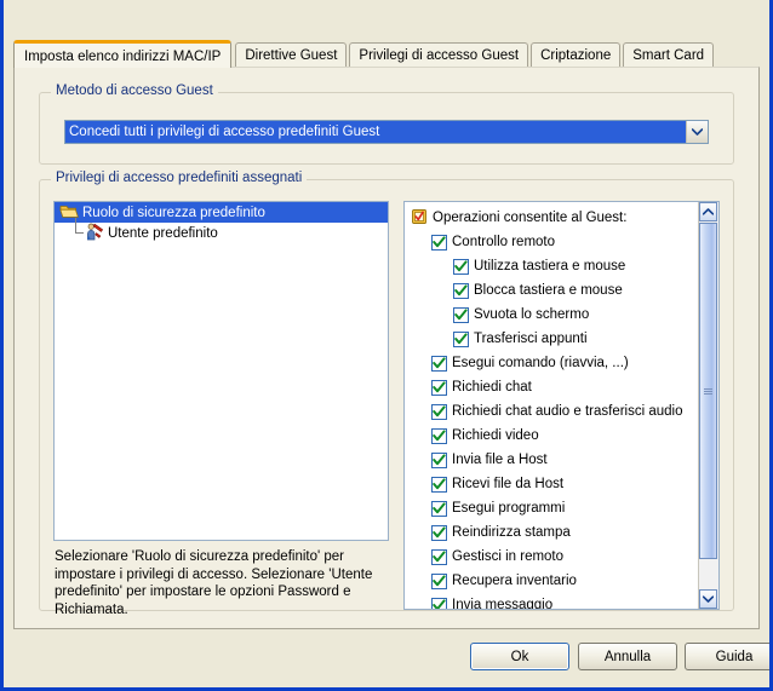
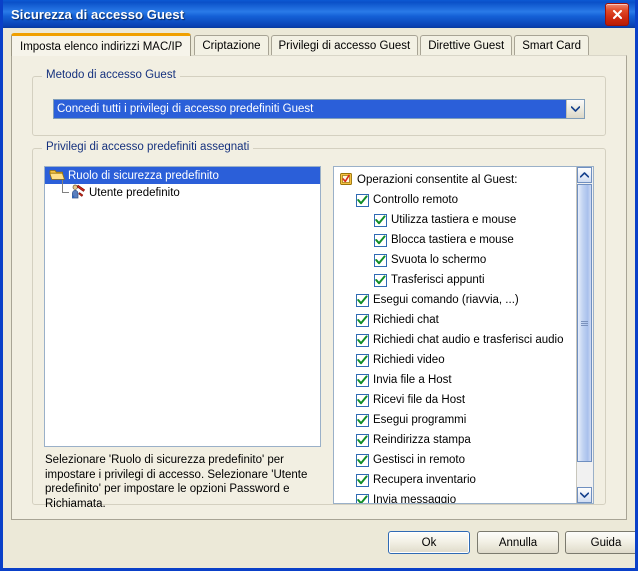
+ Sicurezza di accesso Guest
  Imposta elenco indirizzi MAC/IP
- Direttive Guest
+ Criptazione
  Privilegi di accesso Guest
- Criptazione
+ Direttive Guest
  Smart Card
  Metodo di accesso Guest
  Concedi tutti i privilegi di accesso predefiniti Guest
  Privilegi di accesso predefiniti assegnati
  Ruolo di sicurezza predefinito
  Utente predefinito
  Selezionare 'Ruolo di sicurezza predefinito' per impostare i privilegi di accesso. Selezionare 'Utente predefinito' per impostare le opzioni Password e Richiamata.
  Operazioni consentite al Guest:
  Controllo remoto
  Utilizza tastiera e mouse
  Blocca tastiera e mouse
  Svuota lo schermo
  Trasferisci appunti
  Esegui comando (riavvia, ...)
  Richiedi chat
  Richiedi chat audio e trasferisci audio
  Richiedi video
  Invia file a Host
  Ricevi file da Host
  Esegui programmi
  Reindirizza stampa
  Gestisci in remoto
  Recupera inventario
  Invia messaggio
  Ok
  Annulla
  Guida
